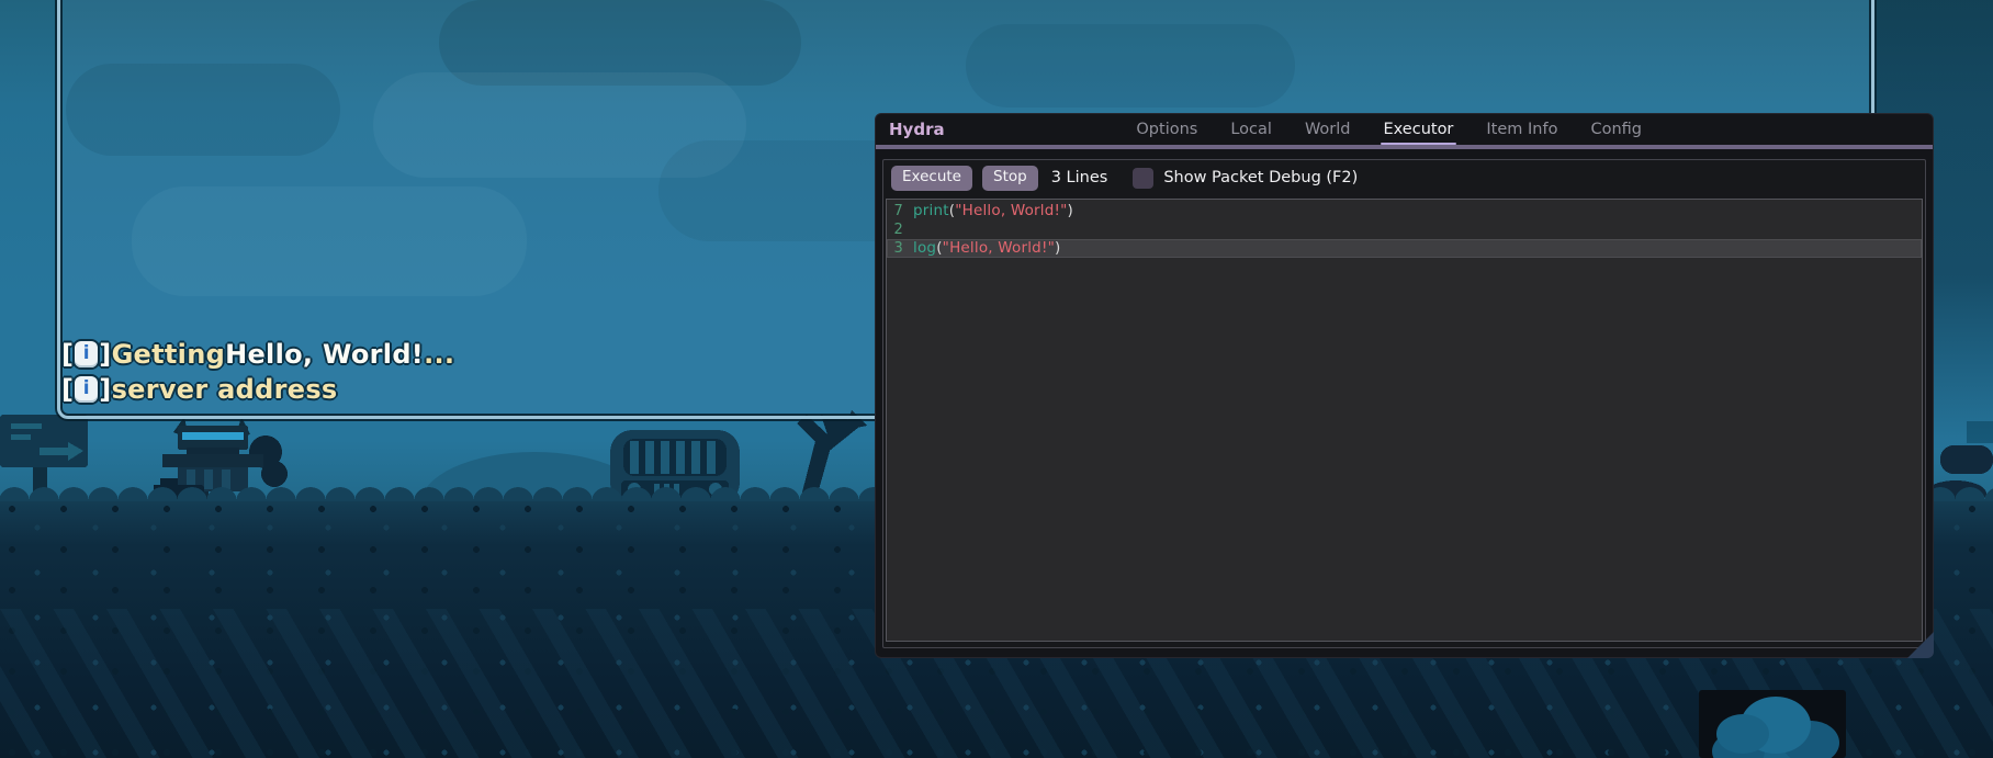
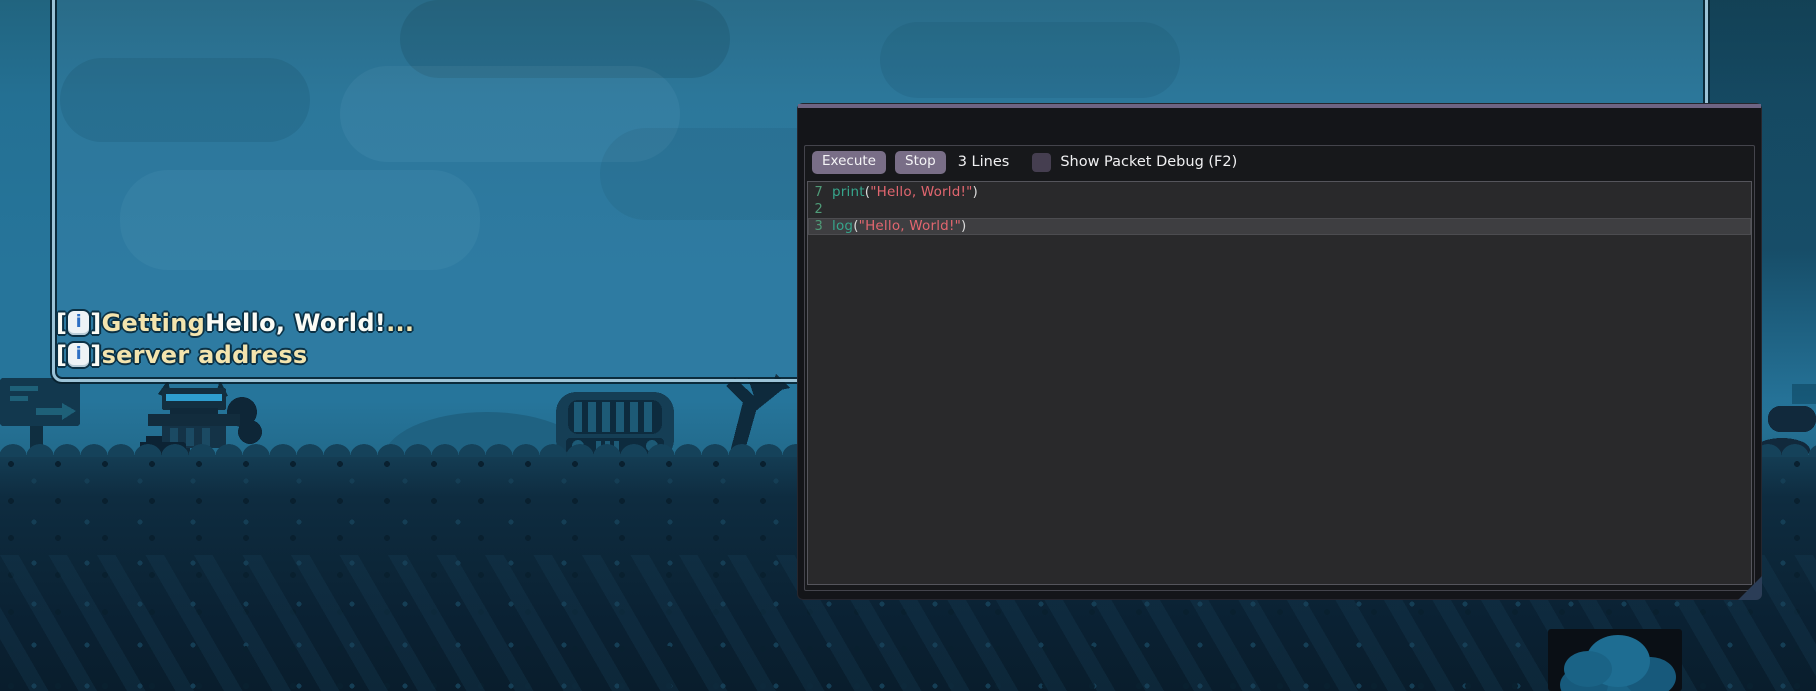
  [
  i
  ]
  Getting
  Hello, World!
  ...
  [
  i
  ]
  server address
- Hydra
- Options
- Local
- World
- Executor
- Item Info
- Config
  Execute
  Stop
  3 Lines
  Show Packet Debug (F2)
  7
  print("Hello, World!")
  2
  3
  log("Hello, World!")
